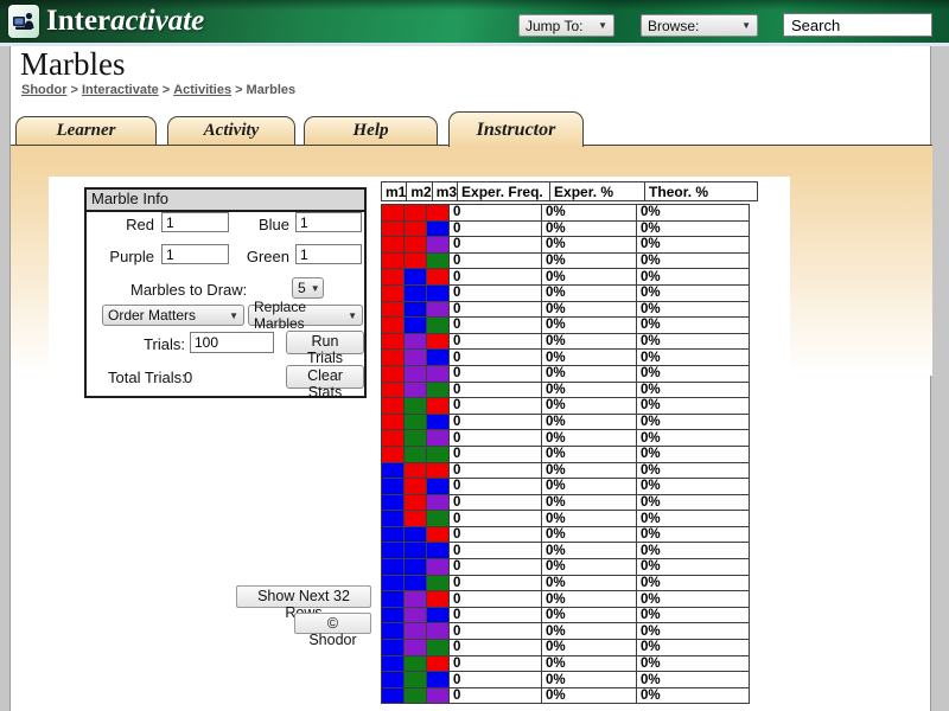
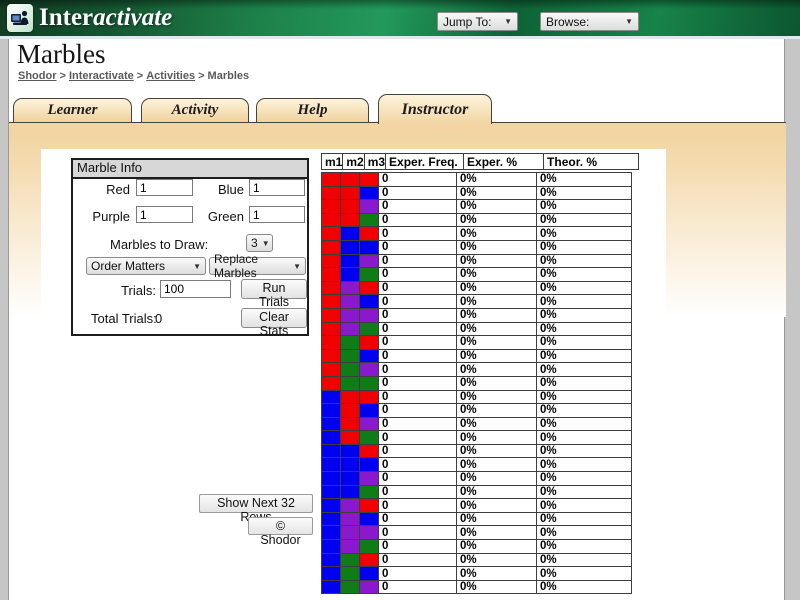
  Interactivate
  Jump To:
  ▼
  Browse:
  ▼
- Search
  Marbles
  Shodor > Interactivate > Activities > Marbles
  Learner
  Instructor
  Help
  Activity
  Marble Info
  Red
  1
  Blue
  1
  Purple
  1
  Green
  1
  Marbles to Draw:
- 5
+ 3
  ▼
  Order Matters
  ▼
  Replace Marbles
  ▼
  Trials:
  100
  Run Trials
  Total Trials:
  0
  Clear Stats
  Show Next 32 R
  © Shodor
  m1	m2	m3	Exper. Freq.	Exper. %	Theor. %
  			0	0%	0%
  			0	0%	0%
  			0	0%	0%
  			0	0%	0%
  			0	0%	0%
  			0	0%	0%
  			0	0%	0%
  			0	0%	0%
  			0	0%	0%
  			0	0%	0%
  			0	0%	0%
  			0	0%	0%
  			0	0%	0%
  			0	0%	0%
  			0	0%	0%
  			0	0%	0%
  			0	0%	0%
  			0	0%	0%
  			0	0%	0%
  			0	0%	0%
  			0	0%	0%
  			0	0%	0%
  			0	0%	0%
  			0	0%	0%
  			0	0%	0%
  			0	0%	0%
  			0	0%	0%
  			0	0%	0%
  			0	0%	0%
  			0	0%	0%
  			0	0%	0%
